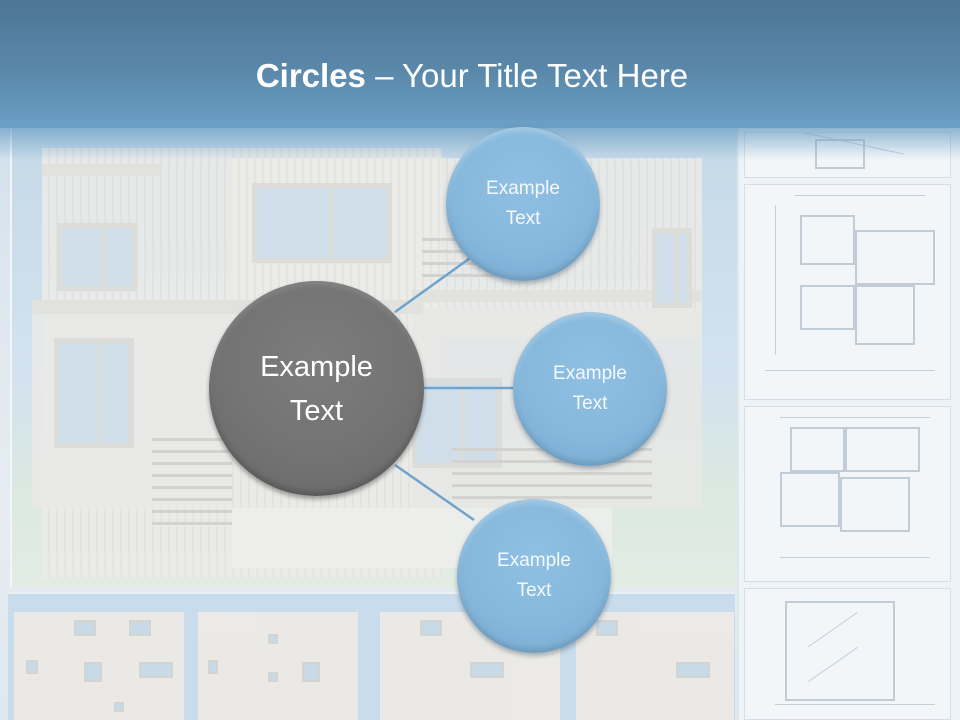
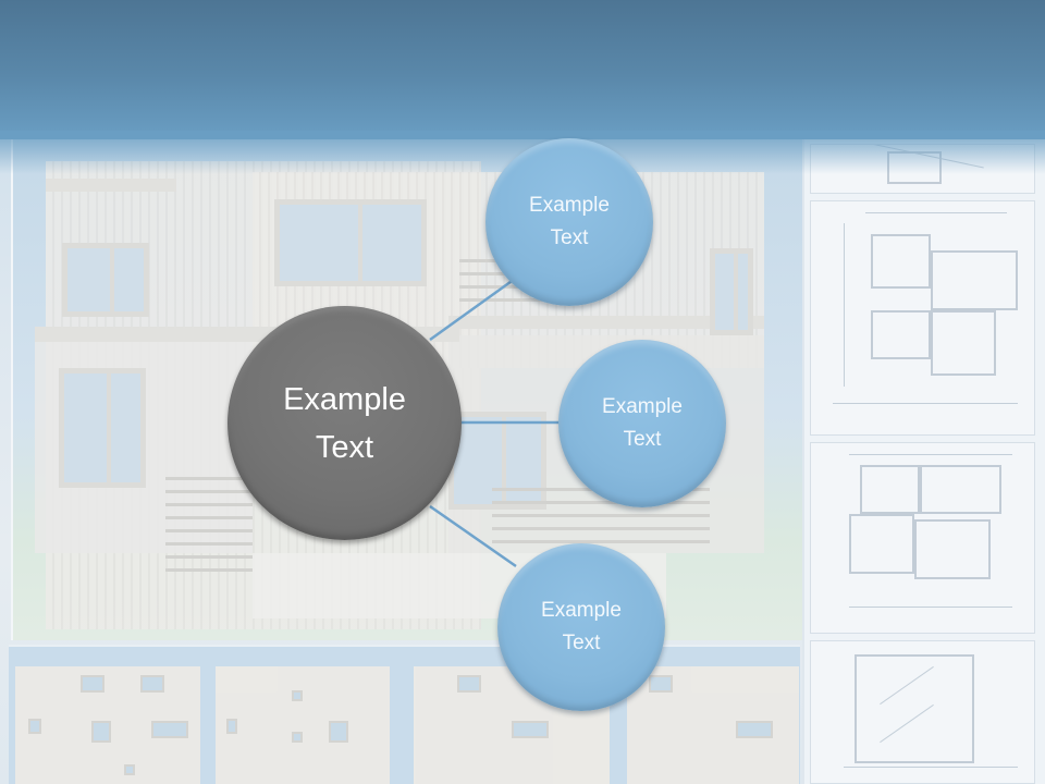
- Circles – Your Title Text Here
  Example
  Text
  Example
  Text
  Example
  Text
  Example
  Text
